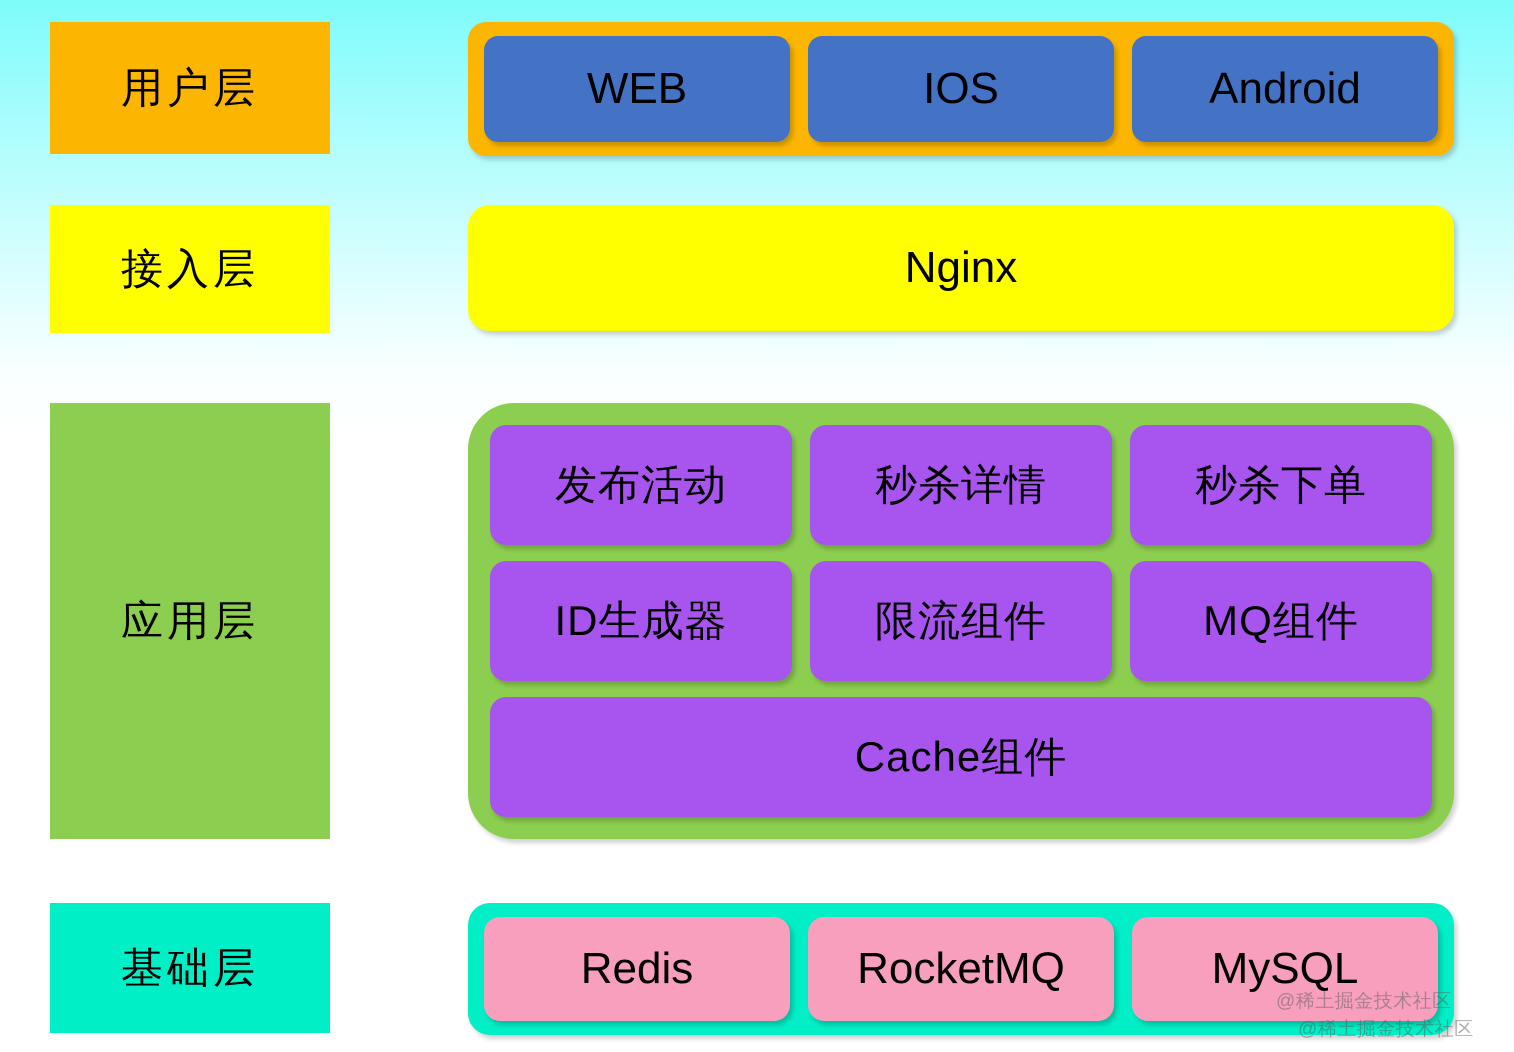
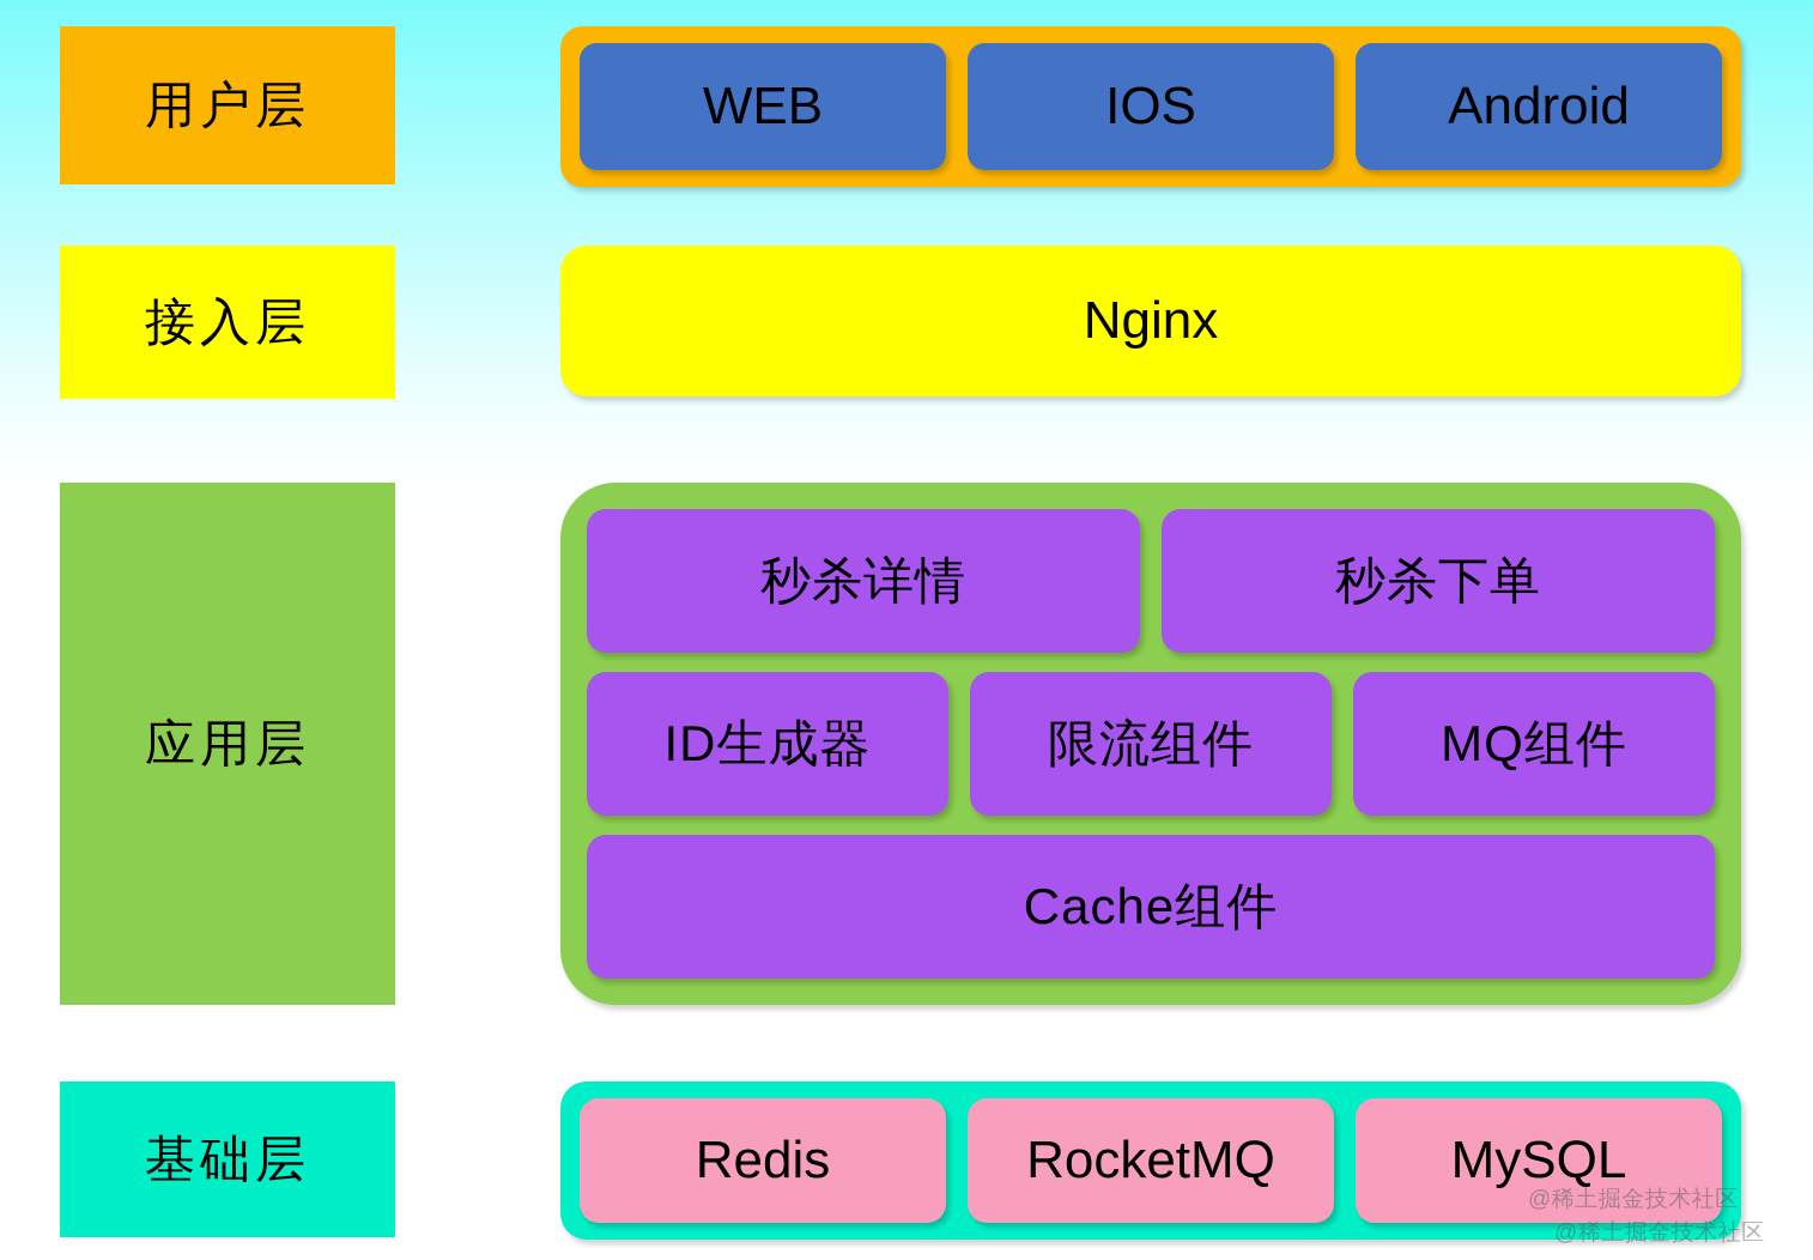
  用户层
  WEB
  IOS
  Android
  接入层
  Nginx
  应用层
- 发布活动
  秒杀详情
  秒杀下单
  ID生成器
  限流组件
  MQ组件
  Cache组件
  基础层
  Redis
  RocketMQ
  MySQL
  @稀土掘金技术社区
  @稀土掘金技术社区
